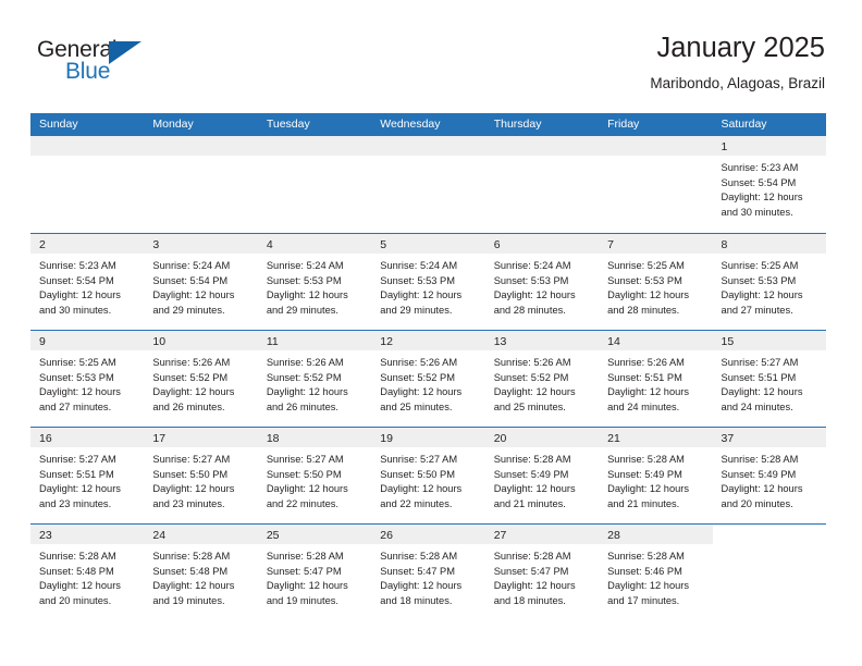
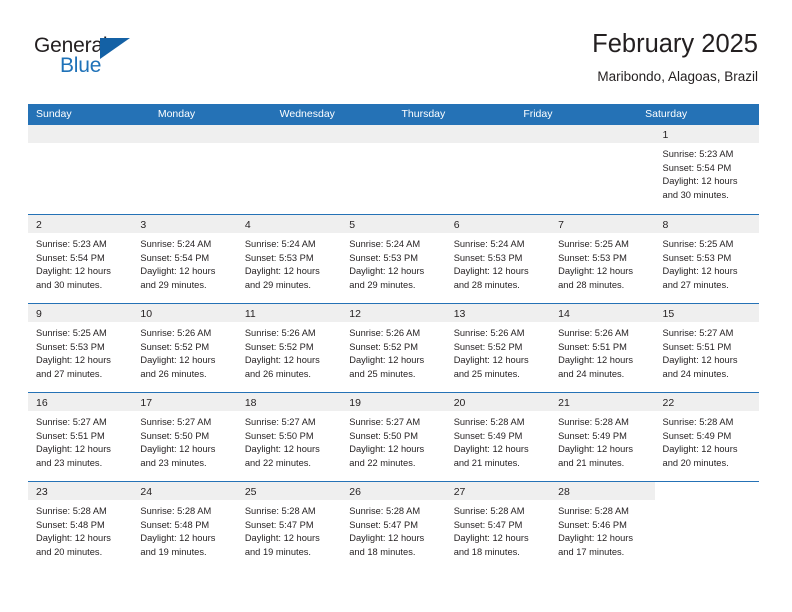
  General
  Blue
- January 2025
+ February 2025
  Maribondo, Alagoas, Brazil
  Sunday
  Monday
- Tuesday
  Wednesday
  Thursday
  Friday
  Saturday
  1
  Sunrise: 5:23 AM
  Sunset: 5:54 PM
  Daylight: 12 hours
  and 30 minutes.
  2
  Sunrise: 5:23 AM
  Sunset: 5:54 PM
  Daylight: 12 hours
  and 30 minutes.
  3
  Sunrise: 5:24 AM
  Sunset: 5:54 PM
  Daylight: 12 hours
  and 29 minutes.
  4
  Sunrise: 5:24 AM
  Sunset: 5:53 PM
  Daylight: 12 hours
  and 29 minutes.
  5
  Sunrise: 5:24 AM
  Sunset: 5:53 PM
  Daylight: 12 hours
  and 29 minutes.
  6
  Sunrise: 5:24 AM
  Sunset: 5:53 PM
  Daylight: 12 hours
  and 28 minutes.
  7
  Sunrise: 5:25 AM
  Sunset: 5:53 PM
  Daylight: 12 hours
  and 28 minutes.
  8
  Sunrise: 5:25 AM
  Sunset: 5:53 PM
  Daylight: 12 hours
  and 27 minutes.
  9
  Sunrise: 5:25 AM
  Sunset: 5:53 PM
  Daylight: 12 hours
  and 27 minutes.
  10
  Sunrise: 5:26 AM
  Sunset: 5:52 PM
  Daylight: 12 hours
  and 26 minutes.
  11
  Sunrise: 5:26 AM
  Sunset: 5:52 PM
  Daylight: 12 hours
  and 26 minutes.
  12
  Sunrise: 5:26 AM
  Sunset: 5:52 PM
  Daylight: 12 hours
  and 25 minutes.
  13
  Sunrise: 5:26 AM
  Sunset: 5:52 PM
  Daylight: 12 hours
  and 25 minutes.
  14
  Sunrise: 5:26 AM
  Sunset: 5:51 PM
  Daylight: 12 hours
  and 24 minutes.
  15
  Sunrise: 5:27 AM
  Sunset: 5:51 PM
  Daylight: 12 hours
  and 24 minutes.
  16
  Sunrise: 5:27 AM
  Sunset: 5:51 PM
  Daylight: 12 hours
  and 23 minutes.
  17
  Sunrise: 5:27 AM
  Sunset: 5:50 PM
  Daylight: 12 hours
  and 23 minutes.
  18
  Sunrise: 5:27 AM
  Sunset: 5:50 PM
  Daylight: 12 hours
  and 22 minutes.
  19
  Sunrise: 5:27 AM
  Sunset: 5:50 PM
  Daylight: 12 hours
  and 22 minutes.
  20
  Sunrise: 5:28 AM
  Sunset: 5:49 PM
  Daylight: 12 hours
  and 21 minutes.
  21
  Sunrise: 5:28 AM
  Sunset: 5:49 PM
  Daylight: 12 hours
  and 21 minutes.
- 37
+ 22
  Sunrise: 5:28 AM
  Sunset: 5:49 PM
  Daylight: 12 hours
  and 20 minutes.
  23
  Sunrise: 5:28 AM
  Sunset: 5:48 PM
  Daylight: 12 hours
  and 20 minutes.
  24
  Sunrise: 5:28 AM
  Sunset: 5:48 PM
  Daylight: 12 hours
  and 19 minutes.
  25
  Sunrise: 5:28 AM
  Sunset: 5:47 PM
  Daylight: 12 hours
  and 19 minutes.
  26
  Sunrise: 5:28 AM
  Sunset: 5:47 PM
  Daylight: 12 hours
  and 18 minutes.
  27
  Sunrise: 5:28 AM
  Sunset: 5:47 PM
  Daylight: 12 hours
  and 18 minutes.
  28
  Sunrise: 5:28 AM
  Sunset: 5:46 PM
  Daylight: 12 hours
  and 17 minutes.
